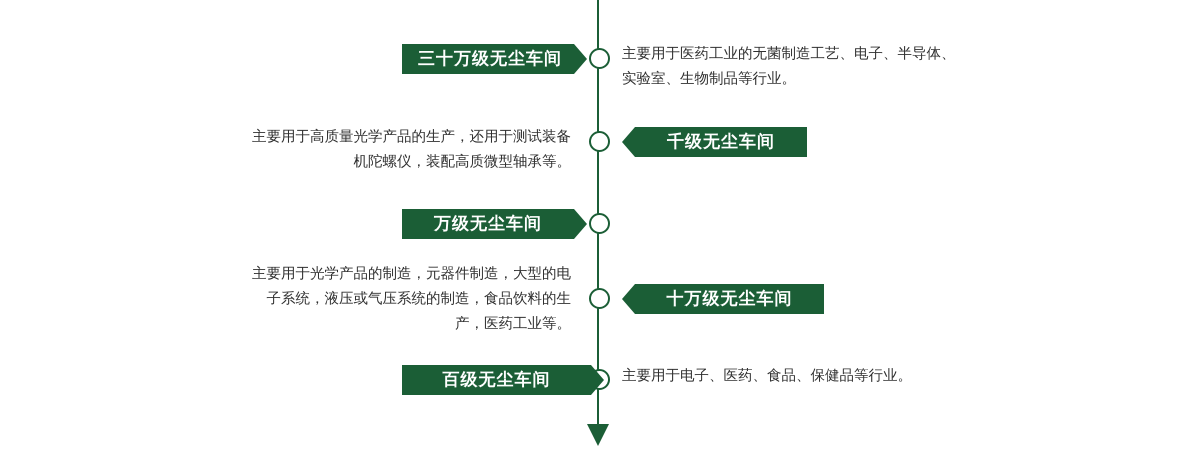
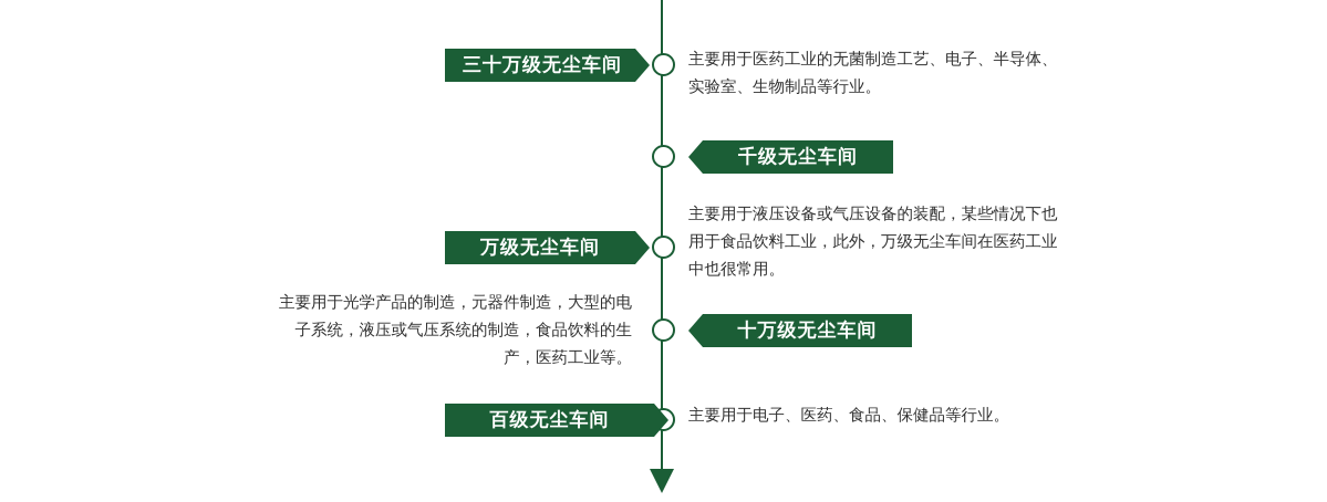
  三十万级无尘车间
  主要用于医药工业的无菌制造工艺、电子、半导体、实验室、生物制品等行业。
  千级无尘车间
- 主要用于高质量光学产品的生产，还用于测试装备机陀螺仪，装配高质微型轴承等。
  万级无尘车间
+ 主要用于液压设备或气压设备的装配，某些情况下也用于食品饮料工业，此外，万级无尘车间在医药工业中也很常用。
  十万级无尘车间
  主要用于光学产品的制造，元器件制造，大型的电子系统，液压或气压系统的制造，食品饮料的生产，医药工业等。
  百级无尘车间
  主要用于电子、医药、食品、保健品等行业。
